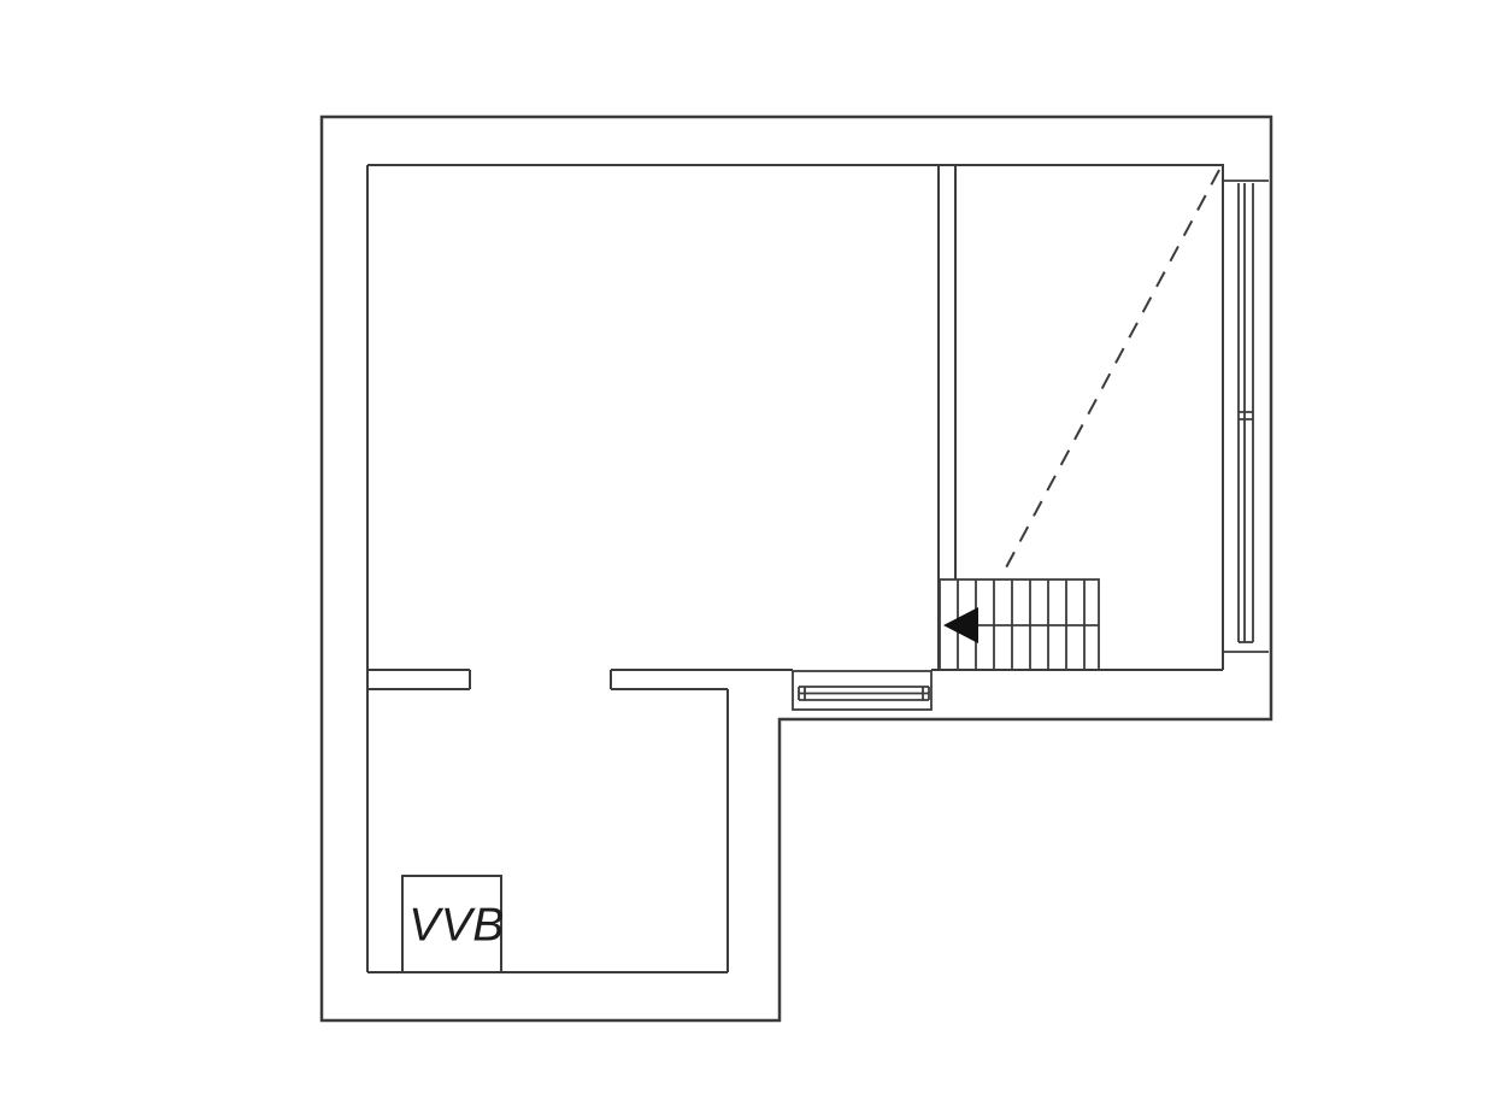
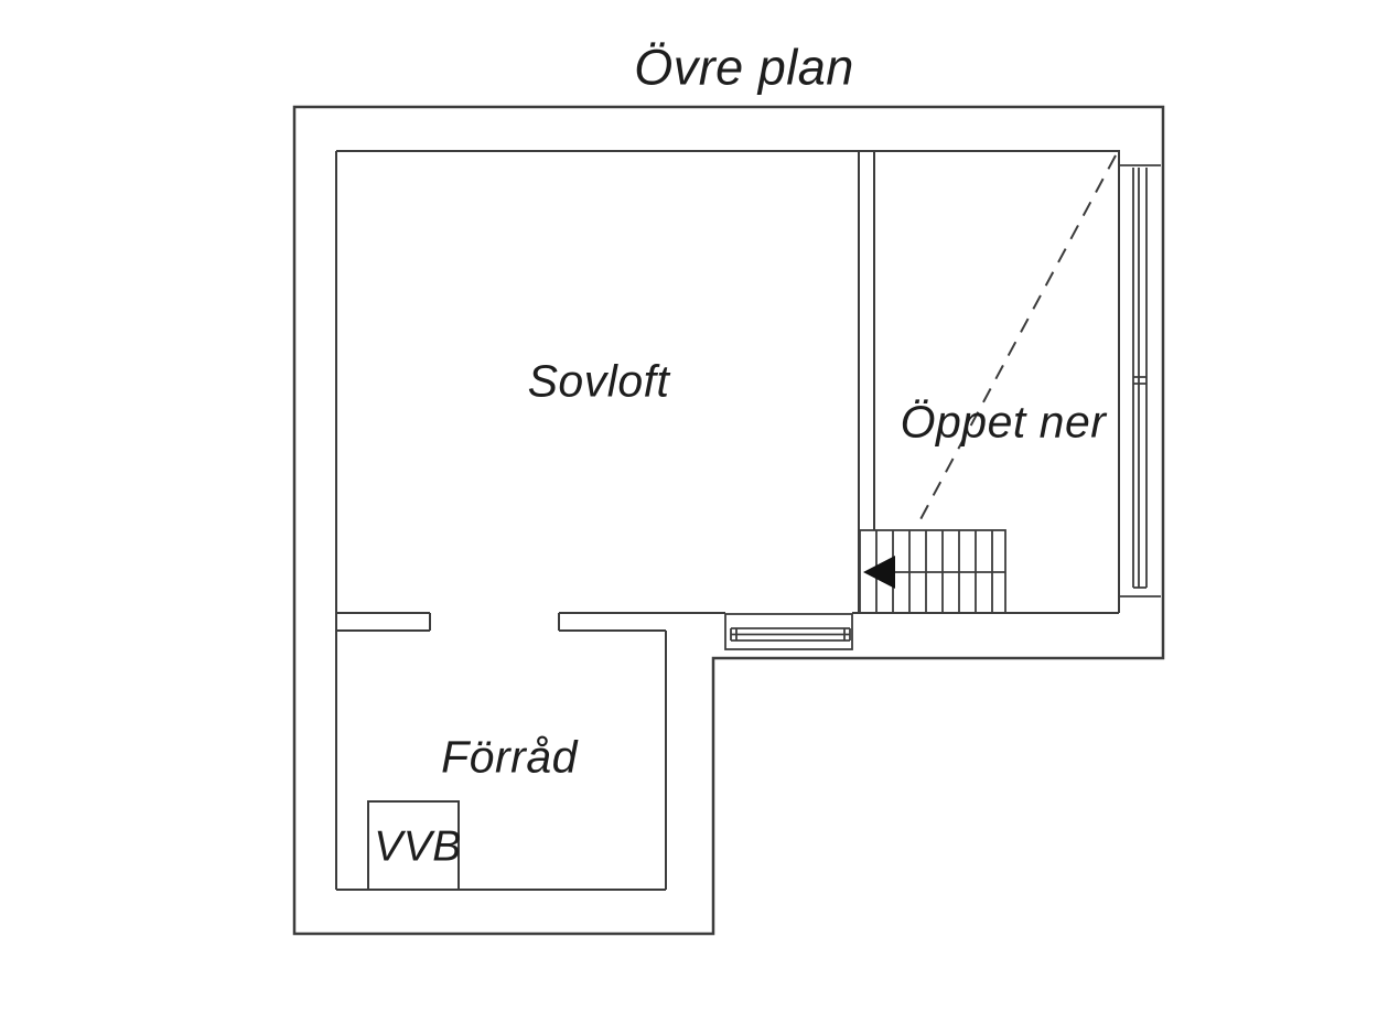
+ Övre plan
+ Sovloft
+ Öppet ner
+ Förråd
  VVB
